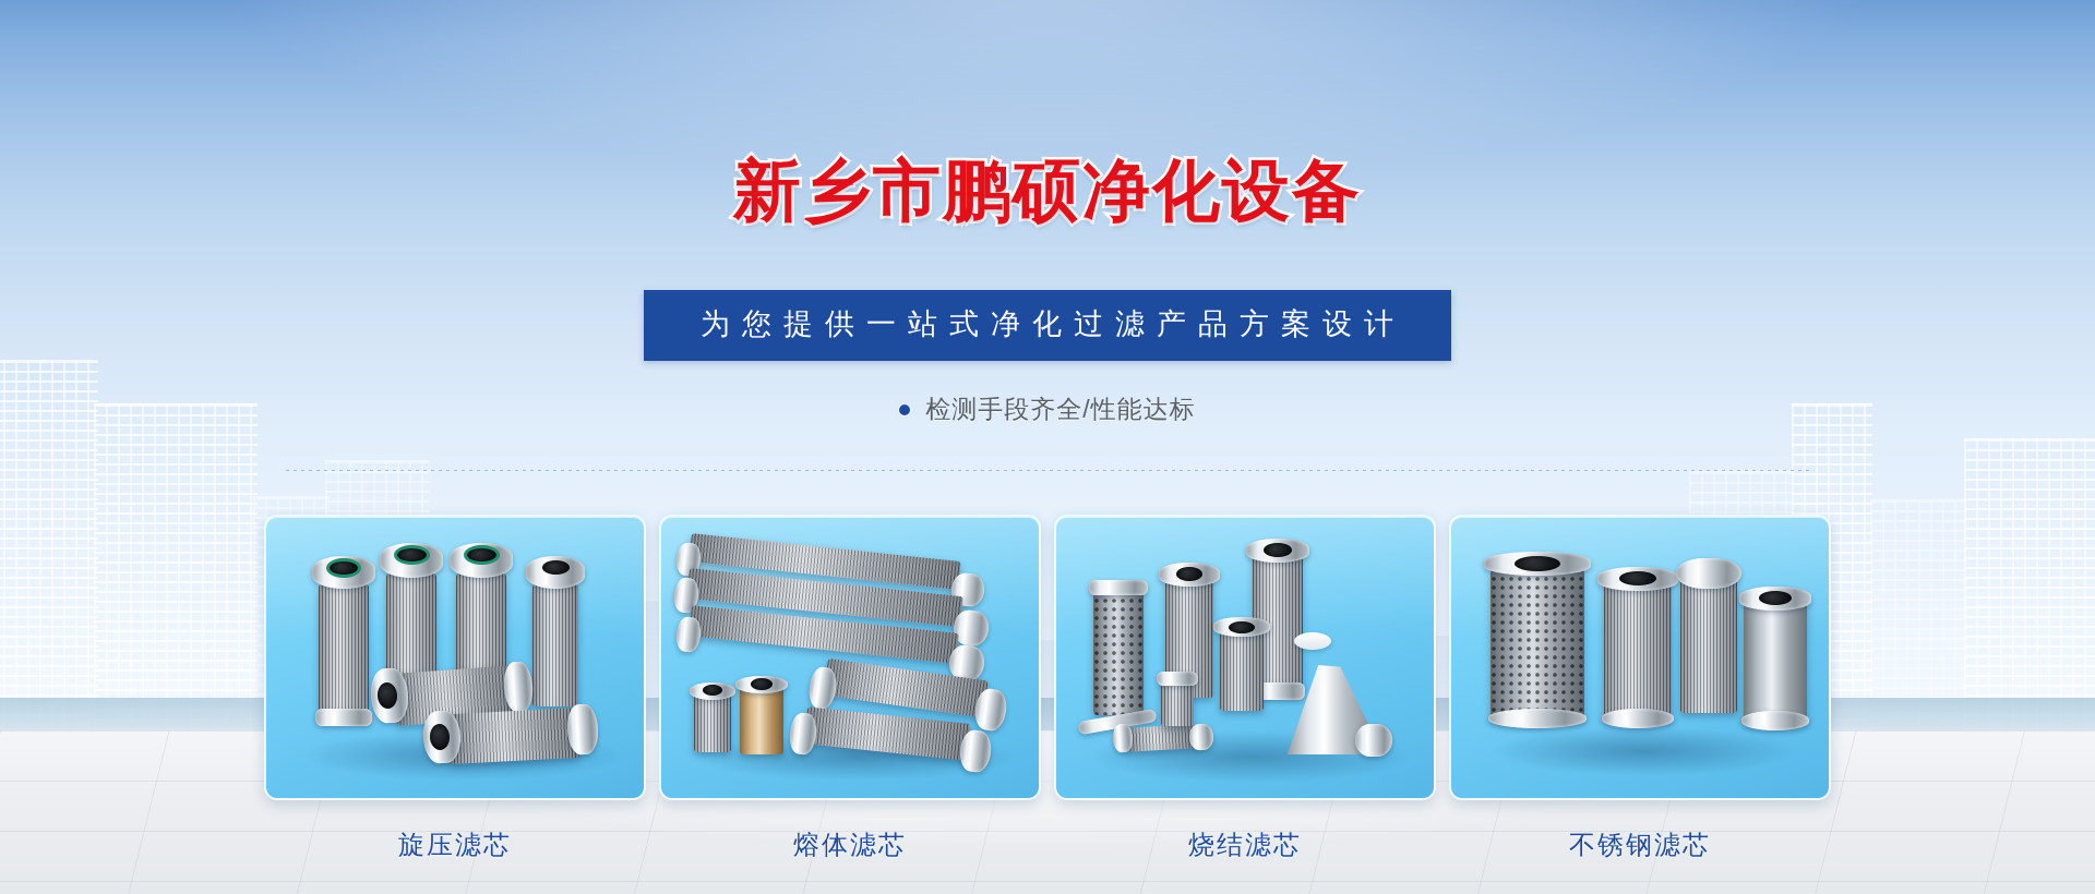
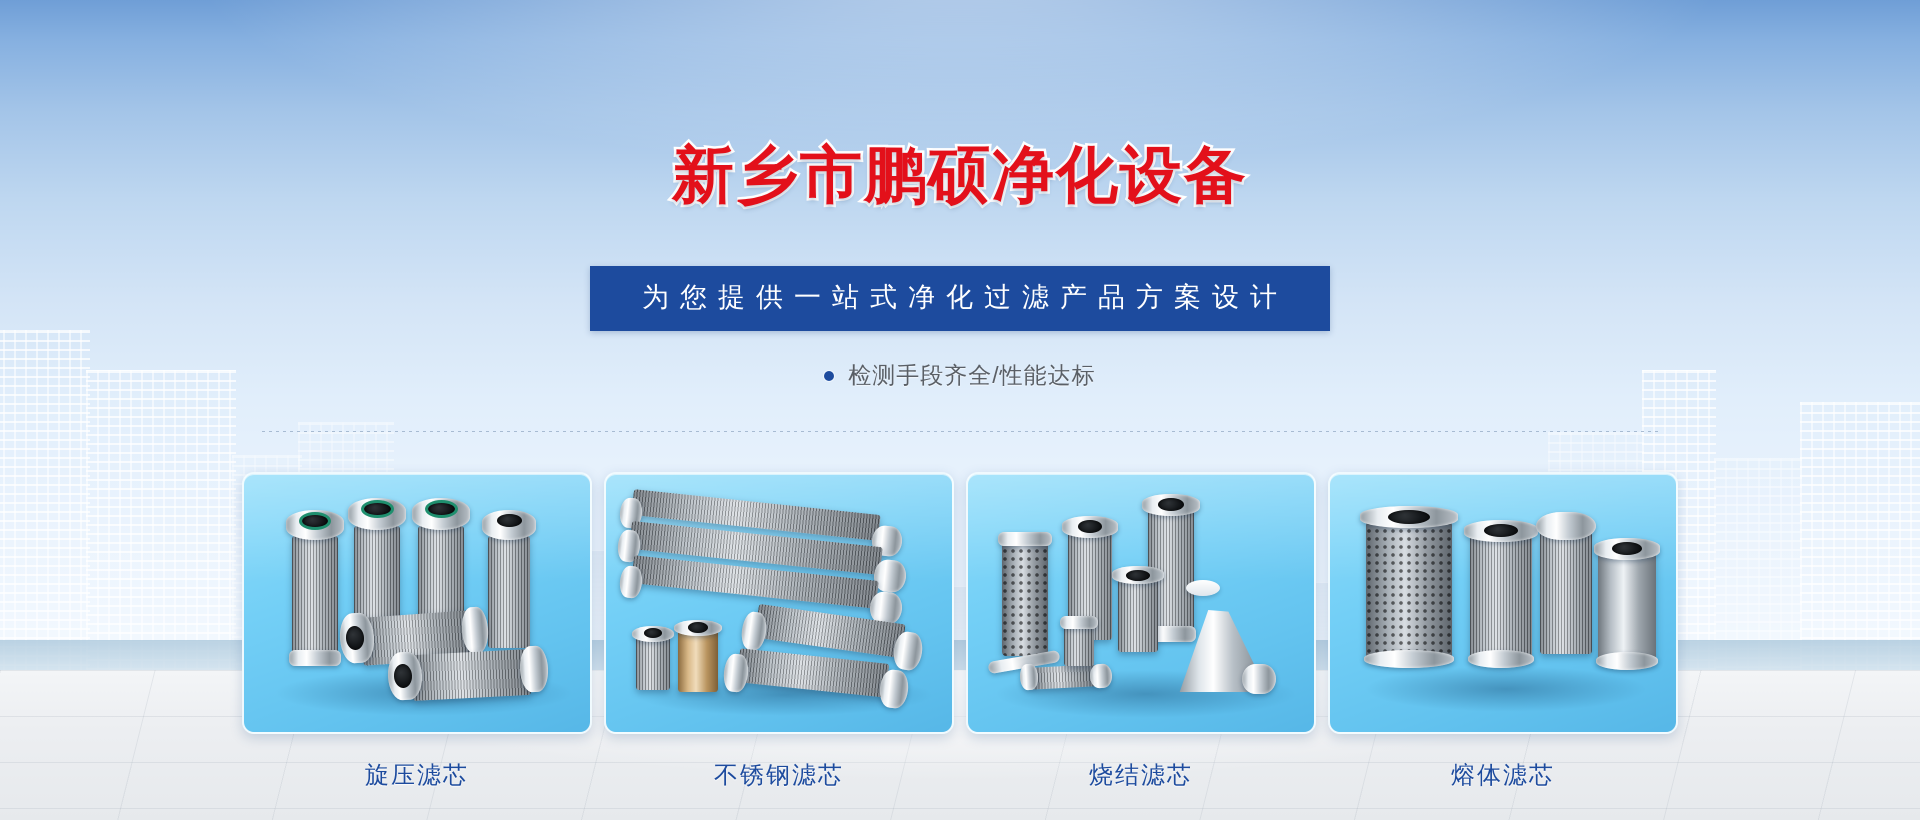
  新乡市鹏硕净化设备
  为您提供一站式净化过滤产品方案设计
  检测手段齐全/性能达标
  旋压滤芯
- 熔体滤芯
+ 不锈钢滤芯
  烧结滤芯
- 不锈钢滤芯
+ 熔体滤芯
